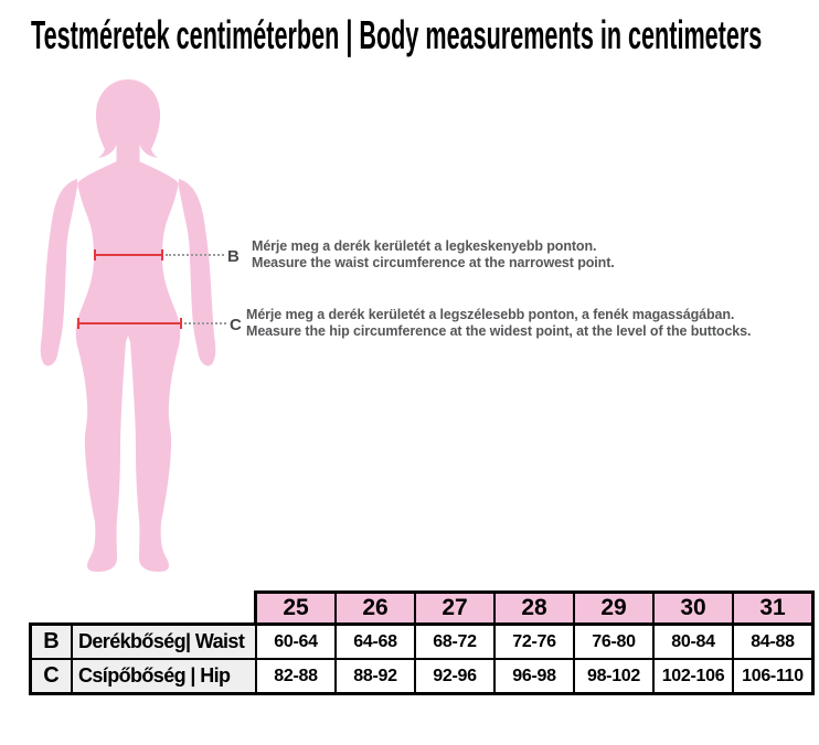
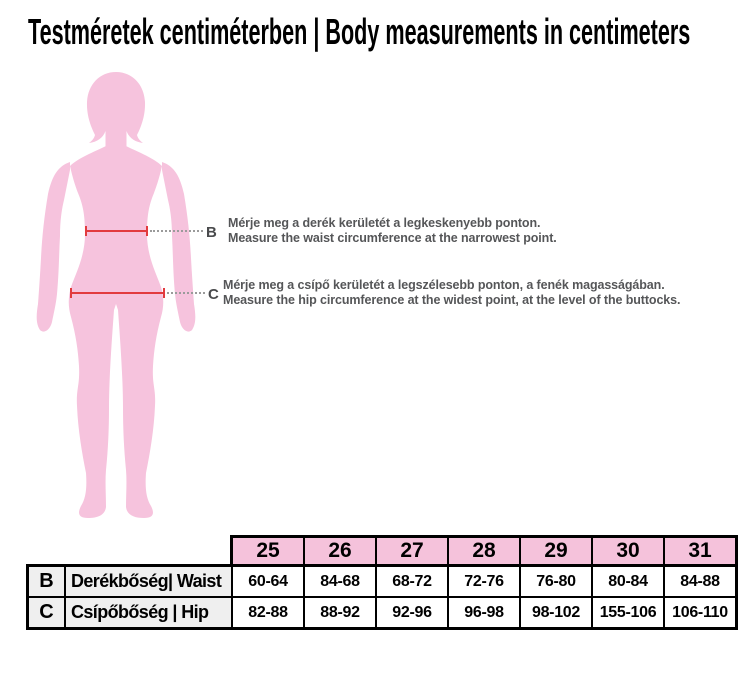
  Testméretek centiméterben | Body measurements in centimeters
  B
  Mérje meg a derék kerületét a legkeskenyebb ponton.
  Measure the waist circumference at the narrowest point.
  C
- Mérje meg a derék kerületét a legszélesebb ponton, a fenék magasságában.
+ Mérje meg a csípő kerületét a legszélesebb ponton, a fenék magasságában.
  Measure the hip circumference at the widest point, at the level of the buttocks.
  25
  26
  27
  28
  29
  30
  31
  B
  Derékbőség| Waist
  60-64
- 64-68
+ 84-68
  68-72
  72-76
  76-80
  80-84
  84-88
  C
  Csípőbőség | Hip
  82-88
  88-92
  92-96
  96-98
  98-102
- 102-106
+ 155-106
  106-110
